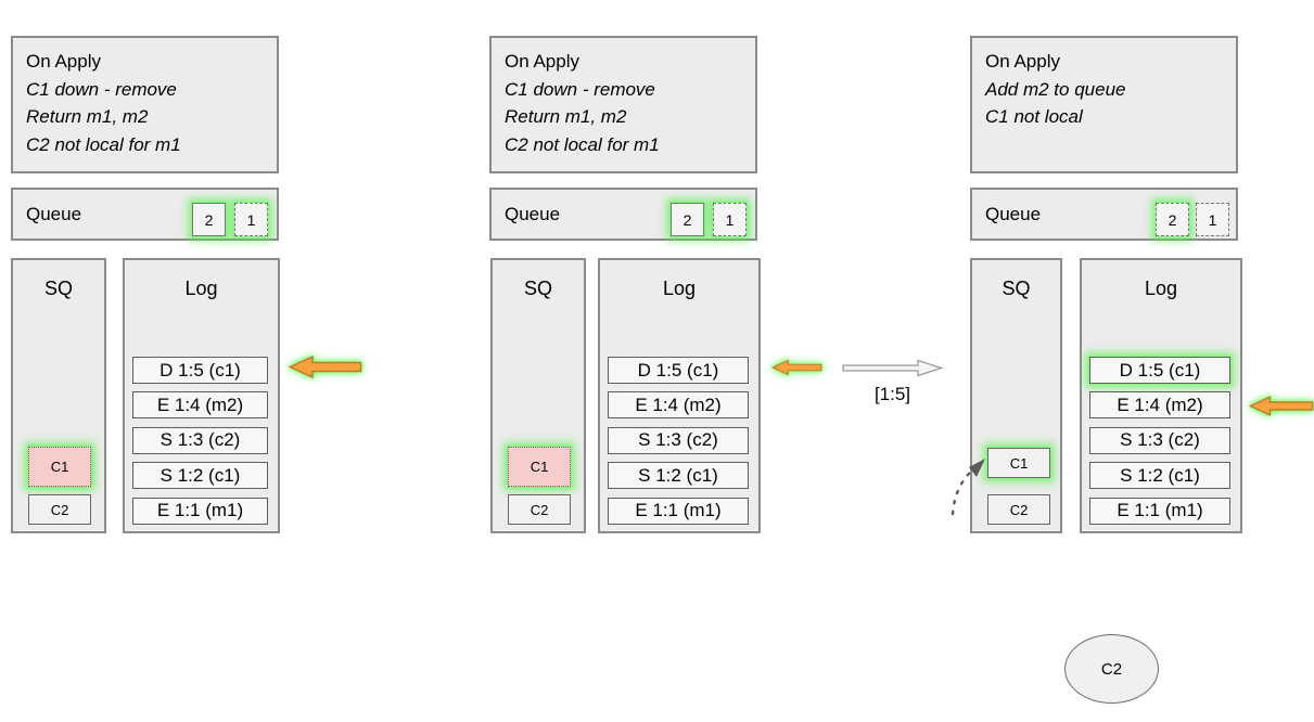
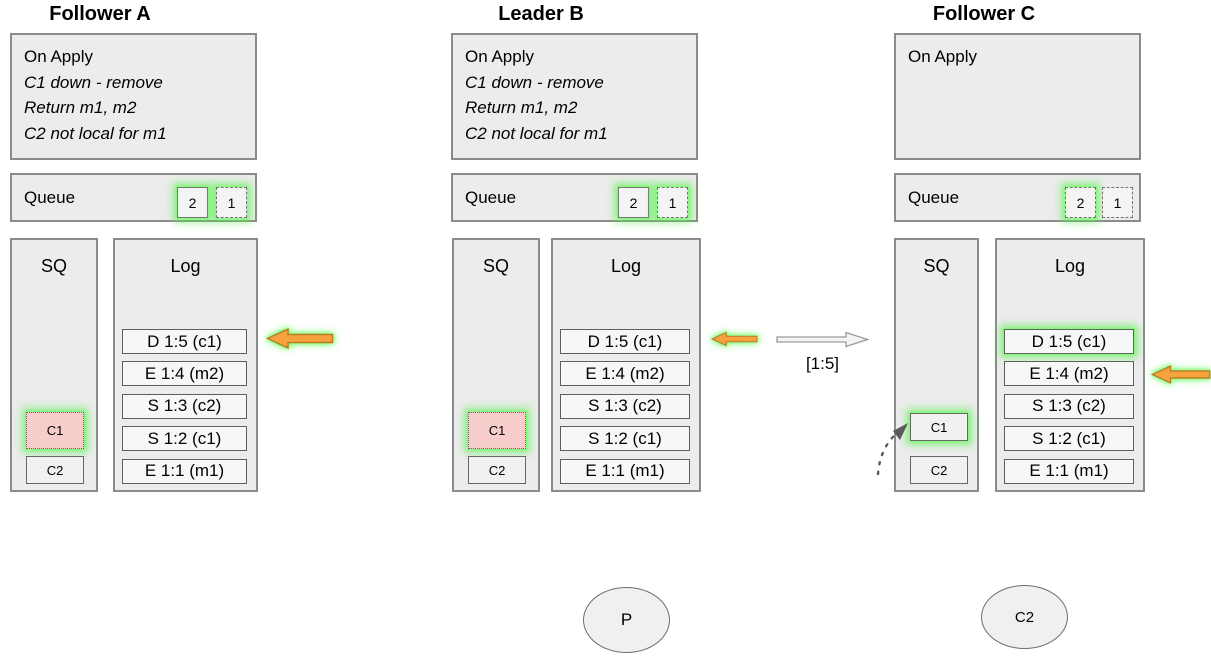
+ Follower A
  On Apply
  C1 down - remove
  Return m1, m2
  C2 not local for m1
  Queue
  2
  1
  SQ
  C1
  C2
  Log
  D 1:5 (c1)
  E 1:4 (m2)
  S 1:3 (c2)
  S 1:2 (c1)
  E 1:1 (m1)
+ Leader B
  On Apply
  C1 down - remove
  Return m1, m2
  C2 not local for m1
  Queue
  2
  1
  SQ
  C1
  C2
  Log
  D 1:5 (c1)
  E 1:4 (m2)
  S 1:3 (c2)
  S 1:2 (c1)
  E 1:1 (m1)
  [1:5]
+ Follower C
  On Apply
- Add m2 to queue
- C1 not local
  Queue
  2
  1
  SQ
  C1
  C2
  Log
  D 1:5 (c1)
  E 1:4 (m2)
  S 1:3 (c2)
  S 1:2 (c1)
  E 1:1 (m1)
+ P
  C2
